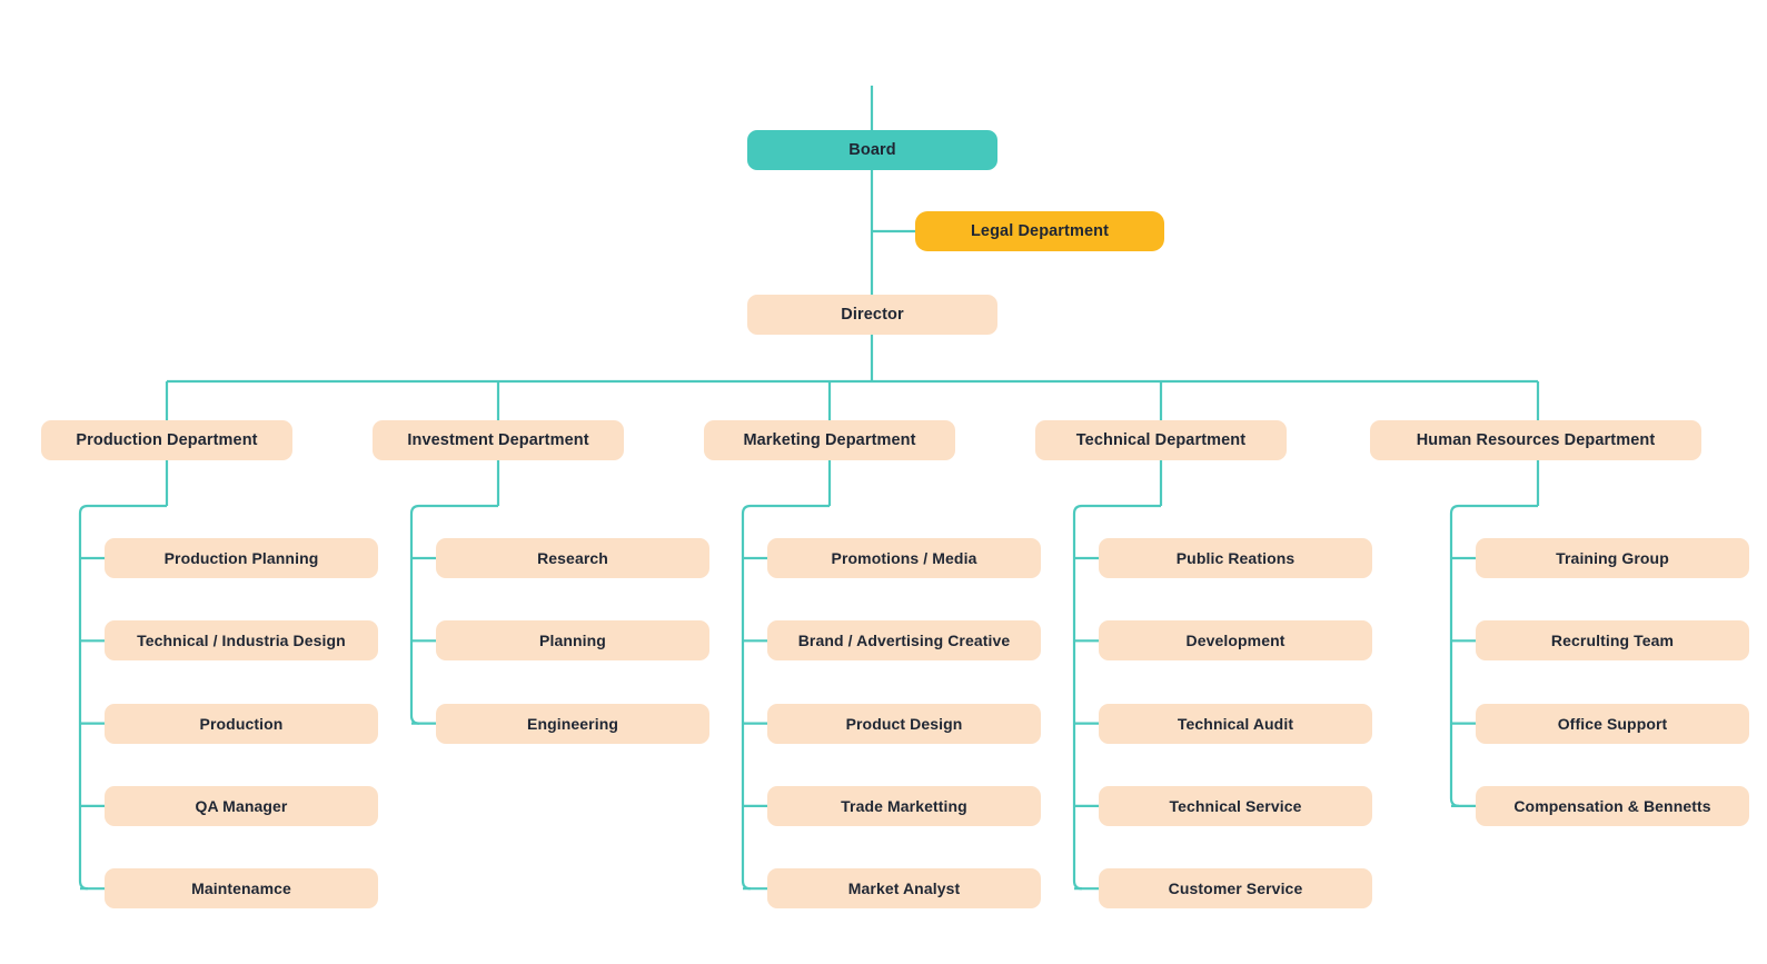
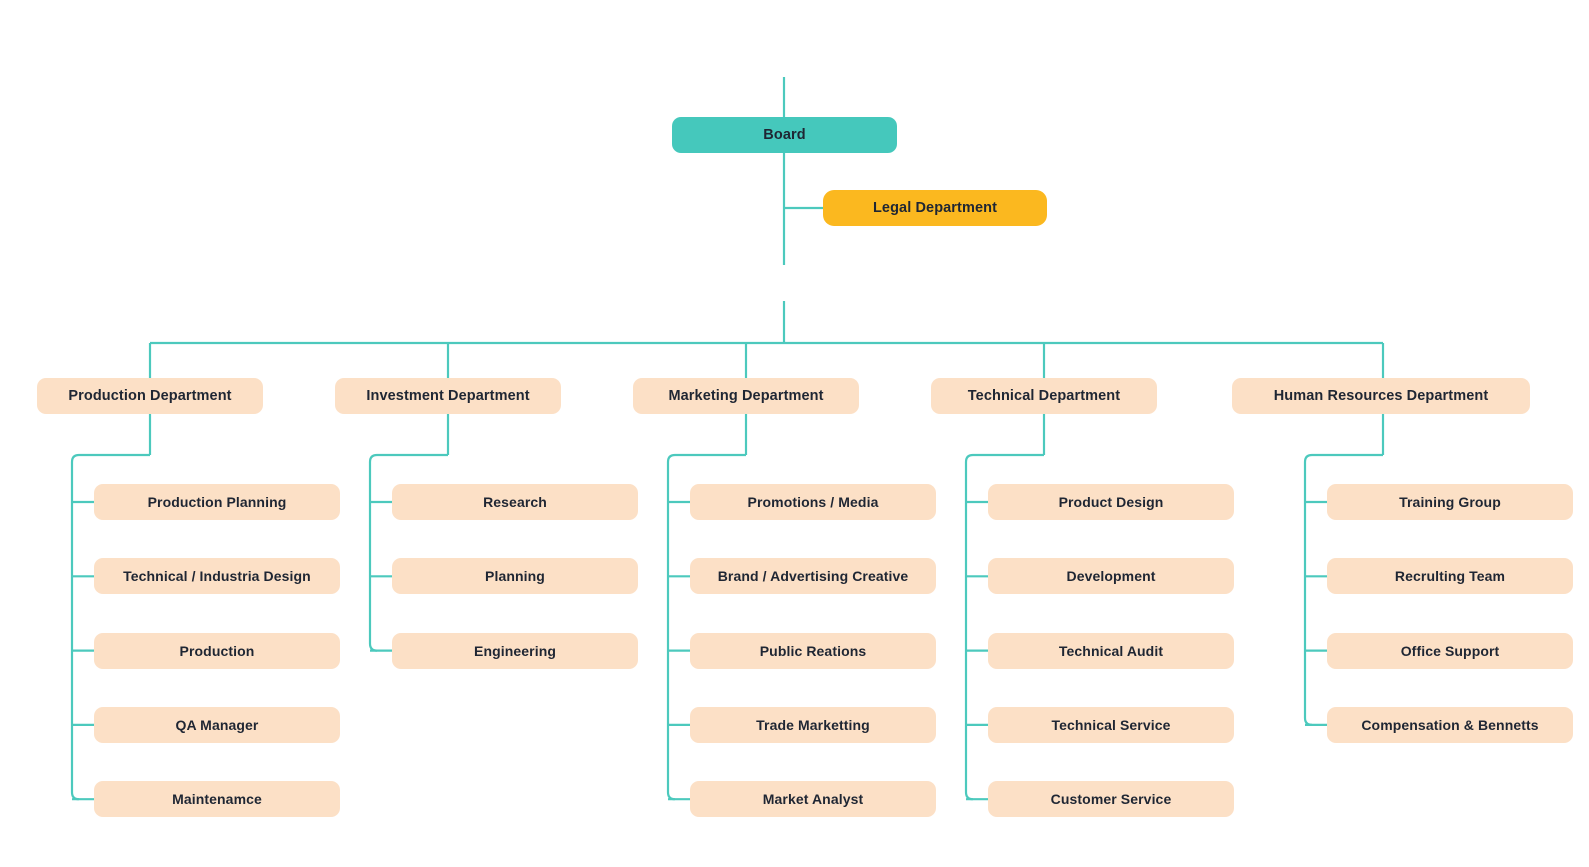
  Board
  Legal Department
- Director
  Production Department
  Production Planning
  Technical / Industria Design
  Production
  QA Manager
  Maintenamce
  Investment Department
  Research
  Planning
  Engineering
  Marketing Department
  Promotions / Media
  Brand / Advertising Creative
- Product Design
+ Public Reations
  Trade Marketting
  Market Analyst
  Technical Department
- Public Reations
+ Product Design
  Development
  Technical Audit
  Technical Service
  Customer Service
  Human Resources Department
  Training Group
  Recrulting Team
  Office Support
  Compensation & Bennetts
